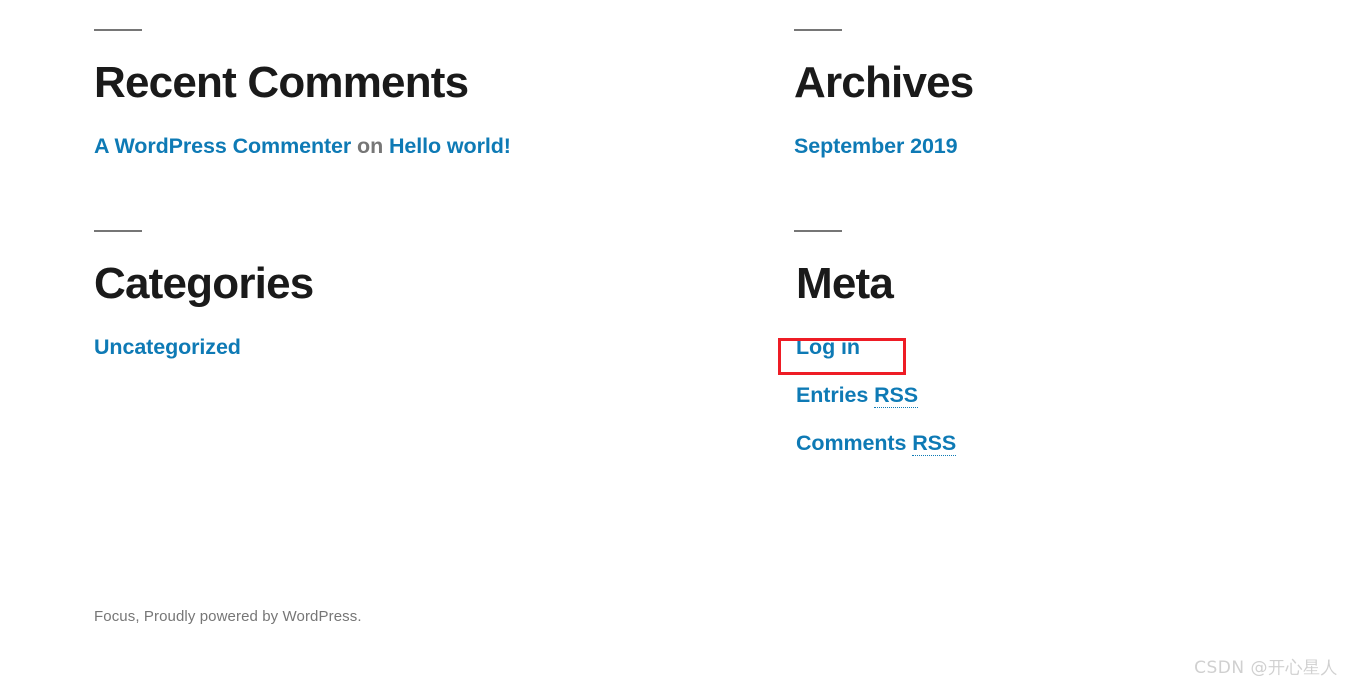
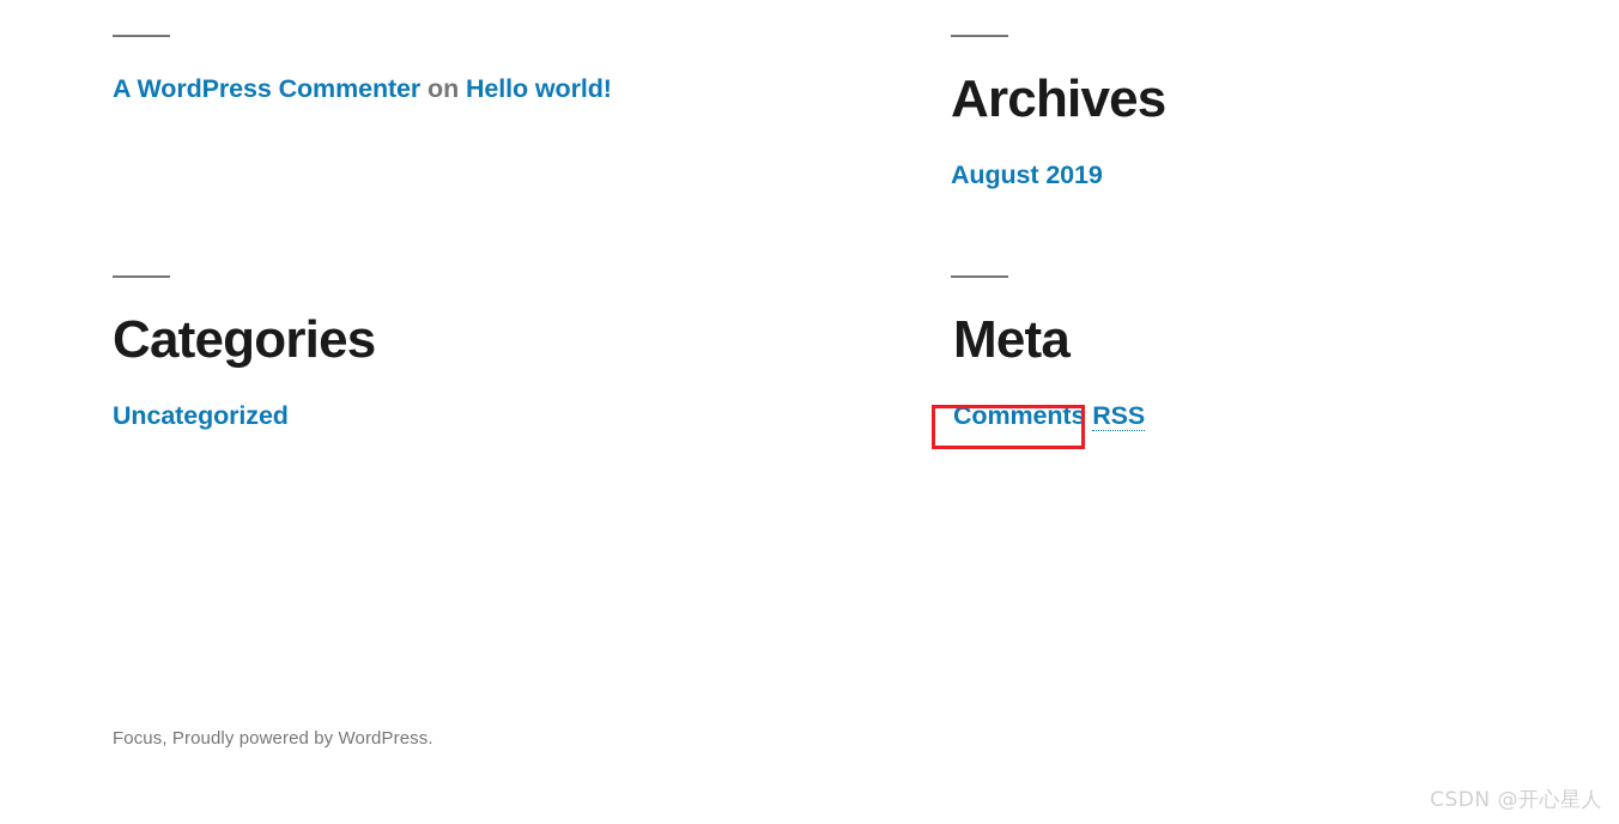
- Recent Comments
  A WordPress Commenter on Hello world!
  Categories
  Uncategorized
  Archives
- September 2019
+ August 2019
  Meta
- Log in
- Entries RSS
  Comments RSS
  Focus, Proudly powered by WordPress.
  CSDN @开心星人
